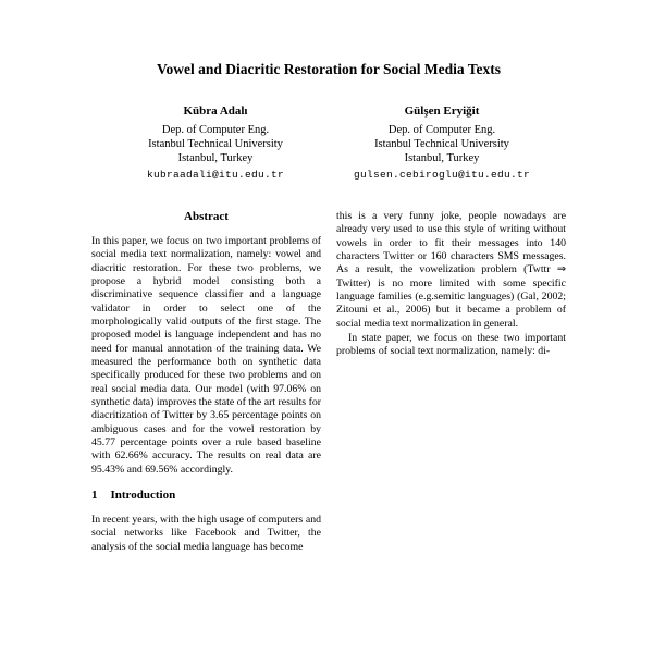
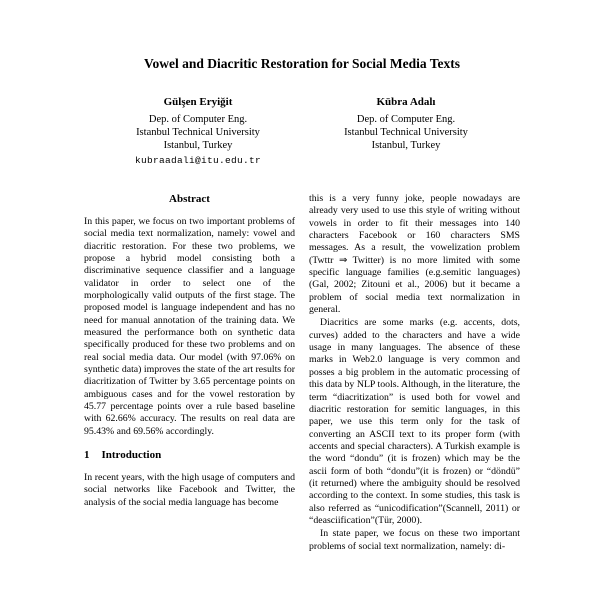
  Vowel and Diacritic Restoration for Social Media Texts
- Kübra Adalı
+ Gülşen Eryiğit
  Dep. of Computer Eng.
  Istanbul Technical University
  Istanbul, Turkey
  kubraadali@itu.edu.tr
- Gülşen Eryiğit
+ Kübra Adalı
  Dep. of Computer Eng.
  Istanbul Technical University
  Istanbul, Turkey
- gulsen.cebiroglu@itu.edu.tr
  Abstract
  In this paper, we focus on two important problems of social media text normalization, namely: vowel and diacritic restoration. For these two problems, we propose a hybrid model consisting both a discriminative sequence classifier and a language validator in order to select one of the morphologically valid outputs of the first stage. The proposed model is language independent and has no need for manual annotation of the training data. We measured the performance both on synthetic data specifically produced for these two problems and on real social media data. Our model (with 97.06% on synthetic data) improves the state of the art results for diacritization of Twitter by 3.65 percentage points on ambiguous cases and for the vowel restoration by 45.77 percentage points over a rule based baseline with 62.66% accuracy. The results on real data are 95.43% and 69.56% accordingly.
  1 Introduction
  In recent years, with the high usage of computers and social networks like Facebook and Twitter, the analysis of the social media language has become
- this is a very funny joke, people nowadays are already very used to use this style of writing without vowels in order to fit their messages into 140 characters Twitter or 160 characters SMS messages. As a result, the vowelization problem (Twttr ⇒ Twitter) is no more limited with some specific language families (e.g.semitic languages) (Gal, 2002; Zitouni et al., 2006) but it became a problem of social media text normalization in general.
+ this is a very funny joke, people nowadays are already very used to use this style of writing without vowels in order to fit their messages into 140 characters Facebook or 160 characters SMS messages. As a result, the vowelization problem (Twttr ⇒ Twitter) is no more limited with some specific language families (e.g.semitic languages) (Gal, 2002; Zitouni et al., 2006) but it became a problem of social media text normalization in general.
+ Diacritics are some marks (e.g. accents, dots, curves) added to the characters and have a wide usage in many languages. The absence of these marks in Web2.0 language is very common and posses a big problem in the automatic processing of this data by NLP tools. Although, in the literature, the term “diacritization” is used both for vowel and diacritic restoration for semitic languages, in this paper, we use this term only for the task of converting an ASCII text to its proper form (with accents and special characters). A Turkish example is the word “dondu” (it is frozen) which may be the ascii form of both “dondu”(it is frozen) or “döndü” (it returned) where the ambiguity should be resolved according to the context. In some studies, this task is also referred as “unicodification”(Scannell, 2011) or “deasciification”(Tür, 2000).
  In state paper, we focus on these two important problems of social text normalization, namely: di-
